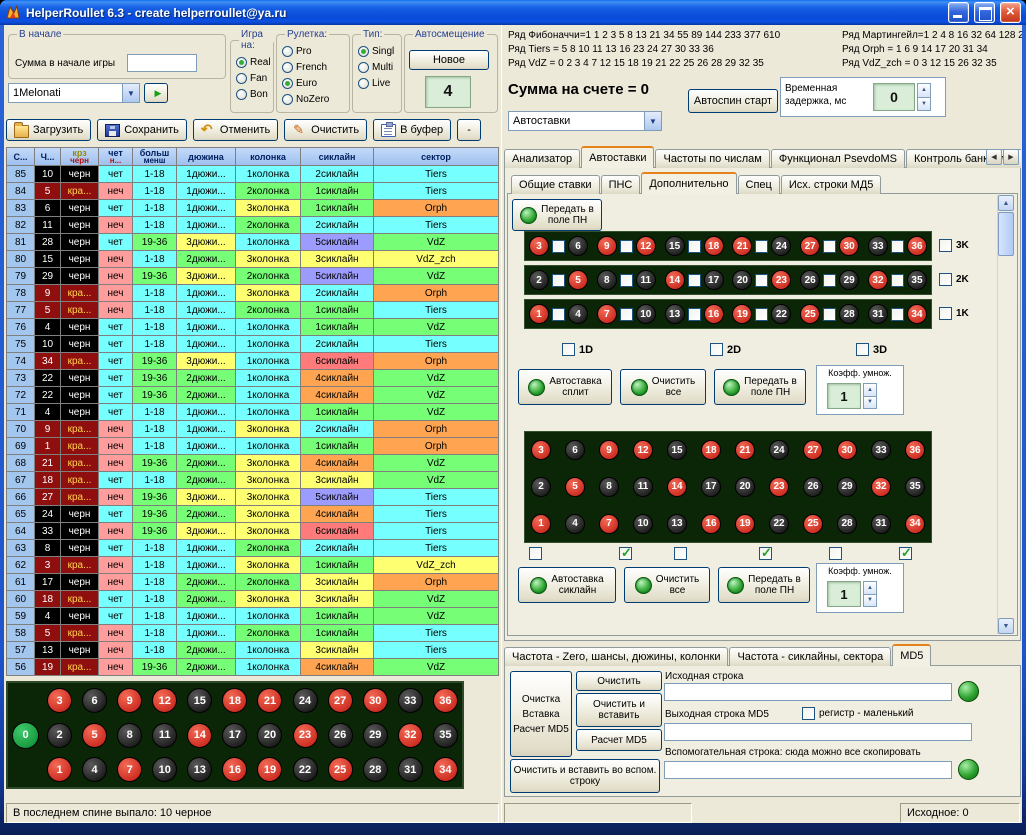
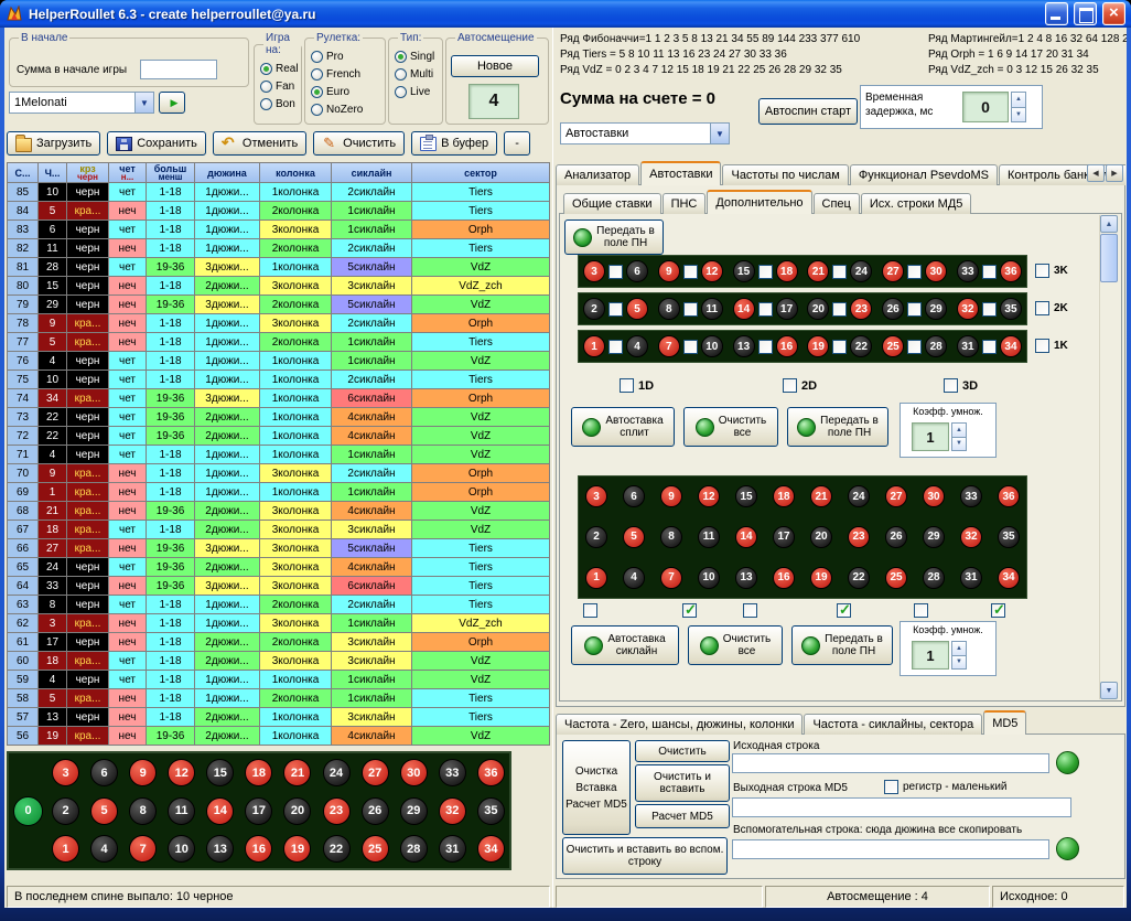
  HelperRoullet 6.3 - create helperroullet@ya.ru
  В начале
  Сумма в начале игры
  1Melonati
  Игра на:
  Real
  Fan
  Bon
  Рулетка:
  Pro
  French
  Euro
  NoZero
  Тип:
  Singl
  Multi
  Live
  Автосмещение
  Новое
  4
  Загрузить
  Сохранить
  Отменить
  Очистить
  В буфер
  -
  С...
  Ч...
  крз
  черн
  чет
  н...
  больш
  менш
  дюжина
  колонка
  сиклайн
  сектор
  85
  10
  черн
  чет
  1-18
  1дюжи...
  1колонка
  2сиклайн
  Tiers
  84
  5
  кра...
  неч
  1-18
  1дюжи...
  2колонка
  1сиклайн
  Tiers
  83
  6
  черн
  чет
  1-18
  1дюжи...
  3колонка
  1сиклайн
  Orph
  82
  11
  черн
  неч
  1-18
  1дюжи...
  2колонка
  2сиклайн
  Tiers
  81
  28
  черн
  чет
  19-36
  3дюжи...
  1колонка
  5сиклайн
  VdZ
  80
  15
  черн
  неч
  1-18
  2дюжи...
  3колонка
  3сиклайн
  VdZ_zch
  79
  29
  черн
  неч
  19-36
  3дюжи...
  2колонка
  5сиклайн
  VdZ
  78
  9
  кра...
  неч
  1-18
  1дюжи...
  3колонка
  2сиклайн
  Orph
  77
  5
  кра...
  неч
  1-18
  1дюжи...
  2колонка
  1сиклайн
  Tiers
  76
  4
  черн
  чет
  1-18
  1дюжи...
  1колонка
  1сиклайн
  VdZ
  75
  10
  черн
  чет
  1-18
  1дюжи...
  1колонка
  2сиклайн
  Tiers
  74
  34
  кра...
  чет
  19-36
  3дюжи...
  1колонка
  6сиклайн
  Orph
  73
  22
  черн
  чет
  19-36
  2дюжи...
  1колонка
  4сиклайн
  VdZ
  72
  22
  черн
  чет
  19-36
  2дюжи...
  1колонка
  4сиклайн
  VdZ
  71
  4
  черн
  чет
  1-18
  1дюжи...
  1колонка
  1сиклайн
  VdZ
  70
  9
  кра...
  неч
  1-18
  1дюжи...
  3колонка
  2сиклайн
  Orph
  69
  1
  кра...
  неч
  1-18
  1дюжи...
  1колонка
  1сиклайн
  Orph
  68
  21
  кра...
  неч
  19-36
  2дюжи...
  3колонка
  4сиклайн
  VdZ
  67
  18
  кра...
  чет
  1-18
  2дюжи...
  3колонка
  3сиклайн
  VdZ
  66
  27
  кра...
  неч
  19-36
  3дюжи...
  3колонка
  5сиклайн
  Tiers
  65
  24
  черн
  чет
  19-36
  2дюжи...
  3колонка
  4сиклайн
  Tiers
  64
  33
  черн
  неч
  19-36
  3дюжи...
  3колонка
  6сиклайн
  Tiers
  63
  8
  черн
  чет
  1-18
  1дюжи...
  2колонка
  2сиклайн
  Tiers
  62
  3
  кра...
  неч
  1-18
  1дюжи...
  3колонка
  1сиклайн
  VdZ_zch
  61
  17
  черн
  неч
  1-18
  2дюжи...
  2колонка
  3сиклайн
  Orph
  60
  18
  кра...
  чет
  1-18
  2дюжи...
  3колонка
  3сиклайн
  VdZ
  59
  4
  черн
  чет
  1-18
  1дюжи...
  1колонка
  1сиклайн
  VdZ
  58
  5
  кра...
  неч
  1-18
  1дюжи...
  2колонка
  1сиклайн
  Tiers
  57
  13
  черн
  неч
  1-18
  2дюжи...
  1колонка
  3сиклайн
  Tiers
  56
  19
  кра...
  неч
  19-36
  2дюжи...
  1колонка
  4сиклайн
  VdZ
  0
  3
  6
  9
  12
  15
  18
  21
  24
  27
  30
  33
  36
  2
  5
  8
  11
  14
  17
  20
  23
  26
  29
  32
  35
  1
  4
  7
  10
  13
  16
  19
  22
  25
  28
  31
  34
  В последнем спине выпало: 10 черное
  Ряд Фибоначчи=1 1 2 3 5 8 13 21 34 55 89 144 233 377 610
  Ряд Tiers = 5 8 10 11 13 16 23 24 27 30 33 36
  Ряд VdZ = 0 2 3 4 7 12 15 18 19 21 22 25 26 28 29 32 35
  Ряд Мартингейл=1 2 4 8 16 32 64 128 2
  Ряд Orph = 1 6 9 14 17 20 31 34
  Ряд VdZ_zch = 0 3 12 15 26 32 35
  Сумма на счете = 0
  Автоспин старт
  Временная задержка, мс
  0
  Автоставки
  Анализатор
  Автоставки
  Частоты по числам
  Функционал PsevdoMS
  Общие ставки
  ПНС
  Дополнительно
  Спец
  Исх. строки МД5
  Передать в
  поле ПН
  3
  6
  9
  12
  15
  18
  21
  24
  27
  30
  33
  36
  3K
  2
  5
  8
  11
  14
  17
  20
  23
  26
  29
  32
  35
  2K
  1
  4
  7
  10
  13
  16
  19
  22
  25
  28
  31
  34
  1K
  1D
  2D
  3D
  Автоставка
  сплит
  Очистить
  все
  Передать в
  поле ПН
  Коэфф. умнож.
  1
  3
  6
  9
  12
  15
  18
  21
  24
  27
  30
  33
  36
  2
  5
  8
  11
  14
  17
  20
  23
  26
  29
  32
  35
  1
  4
  7
  10
  13
  16
  19
  22
  25
  28
  31
  34
  Автоставка
  сиклайн
  Очистить
  все
  Передать в
  поле ПН
  Коэфф. умнож.
  1
  Частота - Zero, шансы, дюжины, колонки
  Частота - сиклайны, сектора
  MD5
  Очистка
  Вставка
  Расчет MD5
  Очистить
  Очистить и вставить
  Расчет MD5
  Очистить и вставить во вспом. строку
  Исходная строка
  Выходная строка MD5
  регистр - маленький
- Вспомогательная строка: сюда можно все скопировать
+ Вспомогательная строка: сюда дюжина все скопировать
+ Автосмещение : 4
  Исходное: 0
